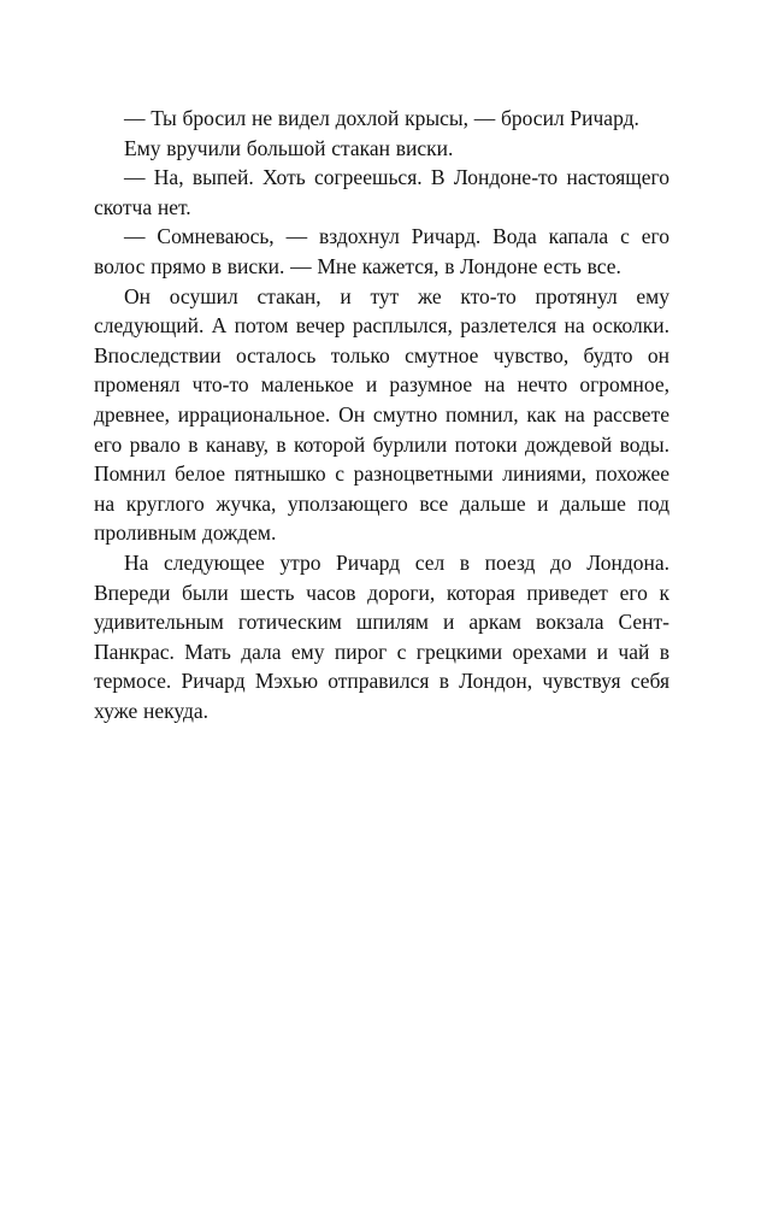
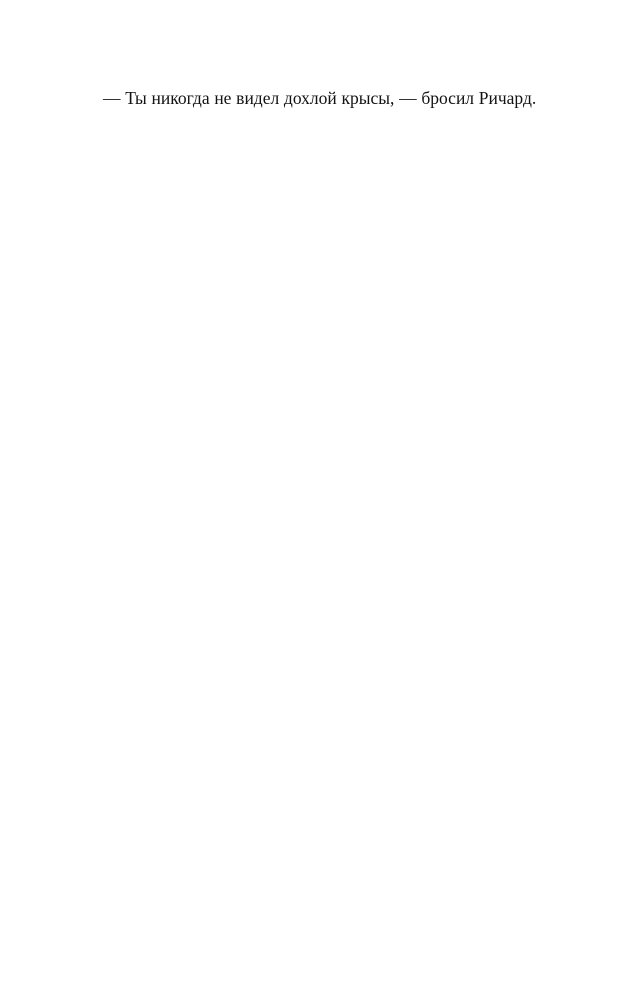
- — Ты бросил не видел дохлой крысы, — бросил Ричард.
+ — Ты никогда не видел дохлой крысы, — бросил Ричард.
- Ему вручили большой стакан виски.
- — На, выпей. Хоть согреешься. В Лондоне-то настоящего скотча нет.
- — Сомневаюсь, — вздохнул Ричард. Вода капала с его волос прямо в виски. — Мне кажется, в Лондоне есть все.
- Он осушил стакан, и тут же кто-то протянул ему следующий. А потом вечер расплылся, разлетелся на осколки. Впоследствии осталось только смутное чувство, будто он променял что-то маленькое и разумное на нечто огромное, древнее, иррациональное. Он смутно помнил, как на рассвете его рвало в канаву, в которой бурлили потоки дождевой воды. Помнил белое пятнышко с разноцветными линиями, похожее на круглого жучка, уползающего все дальше и дальше под проливным дождем.
- На следующее утро Ричард сел в поезд до Лондона. Впереди были шесть часов дороги, которая приведет его к удивительным готическим шпилям и аркам вокзала Сент-Панкрас. Мать дала ему пирог с грецкими орехами и чай в термосе. Ричард Мэхью отправился в Лондон, чувствуя себя хуже некуда.
